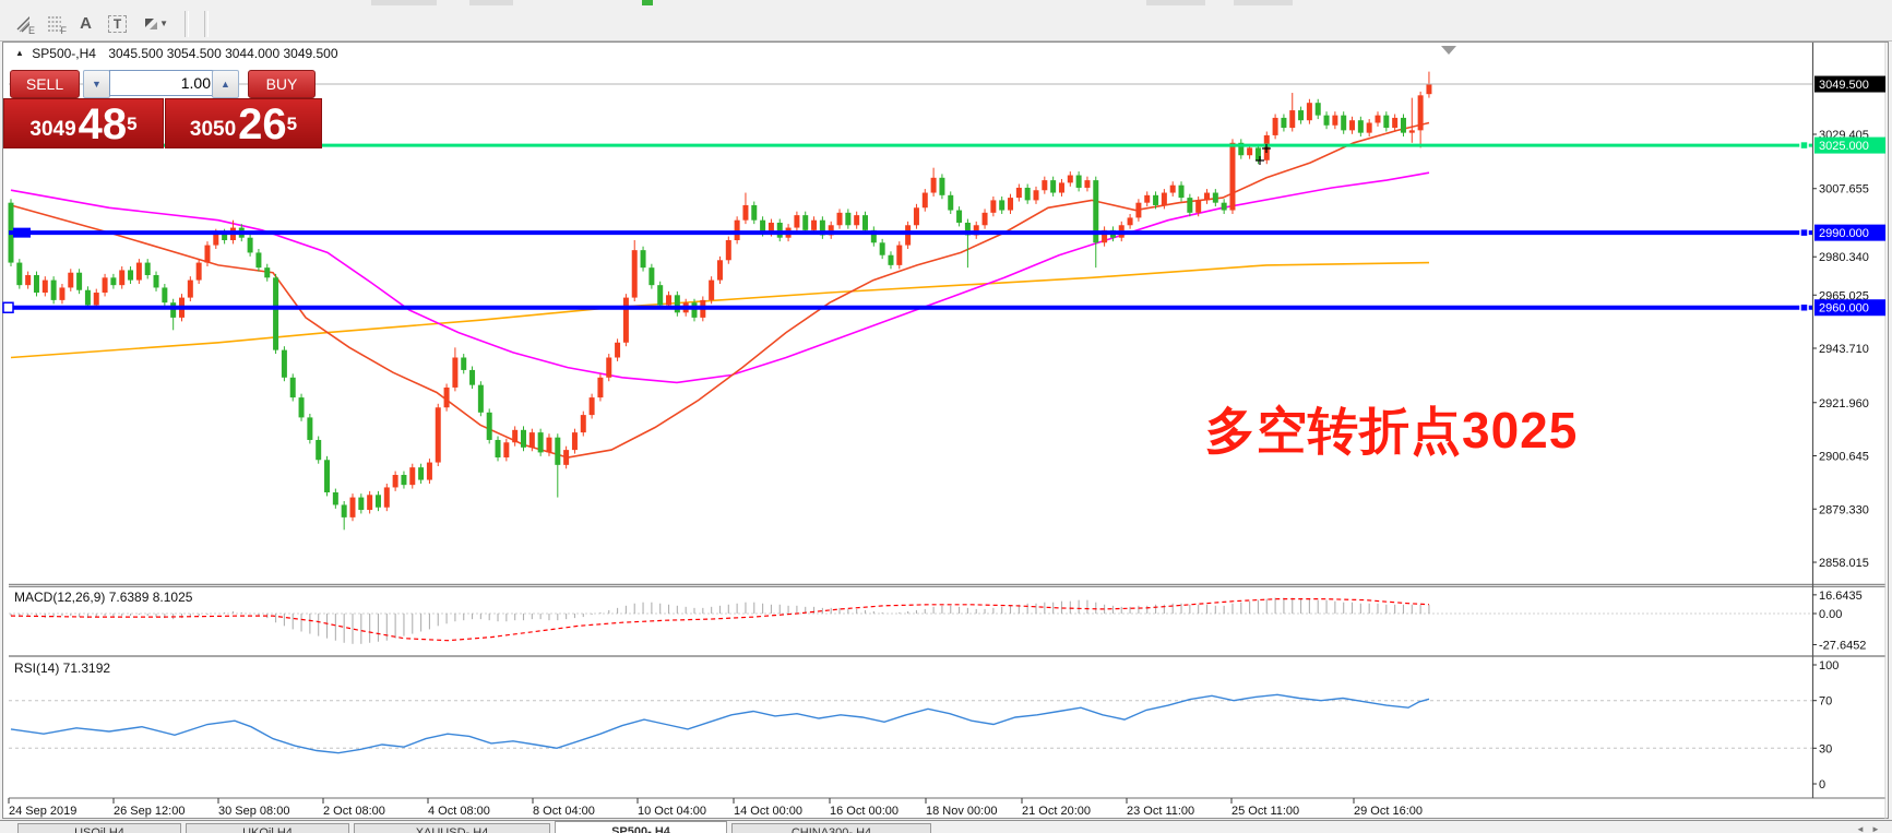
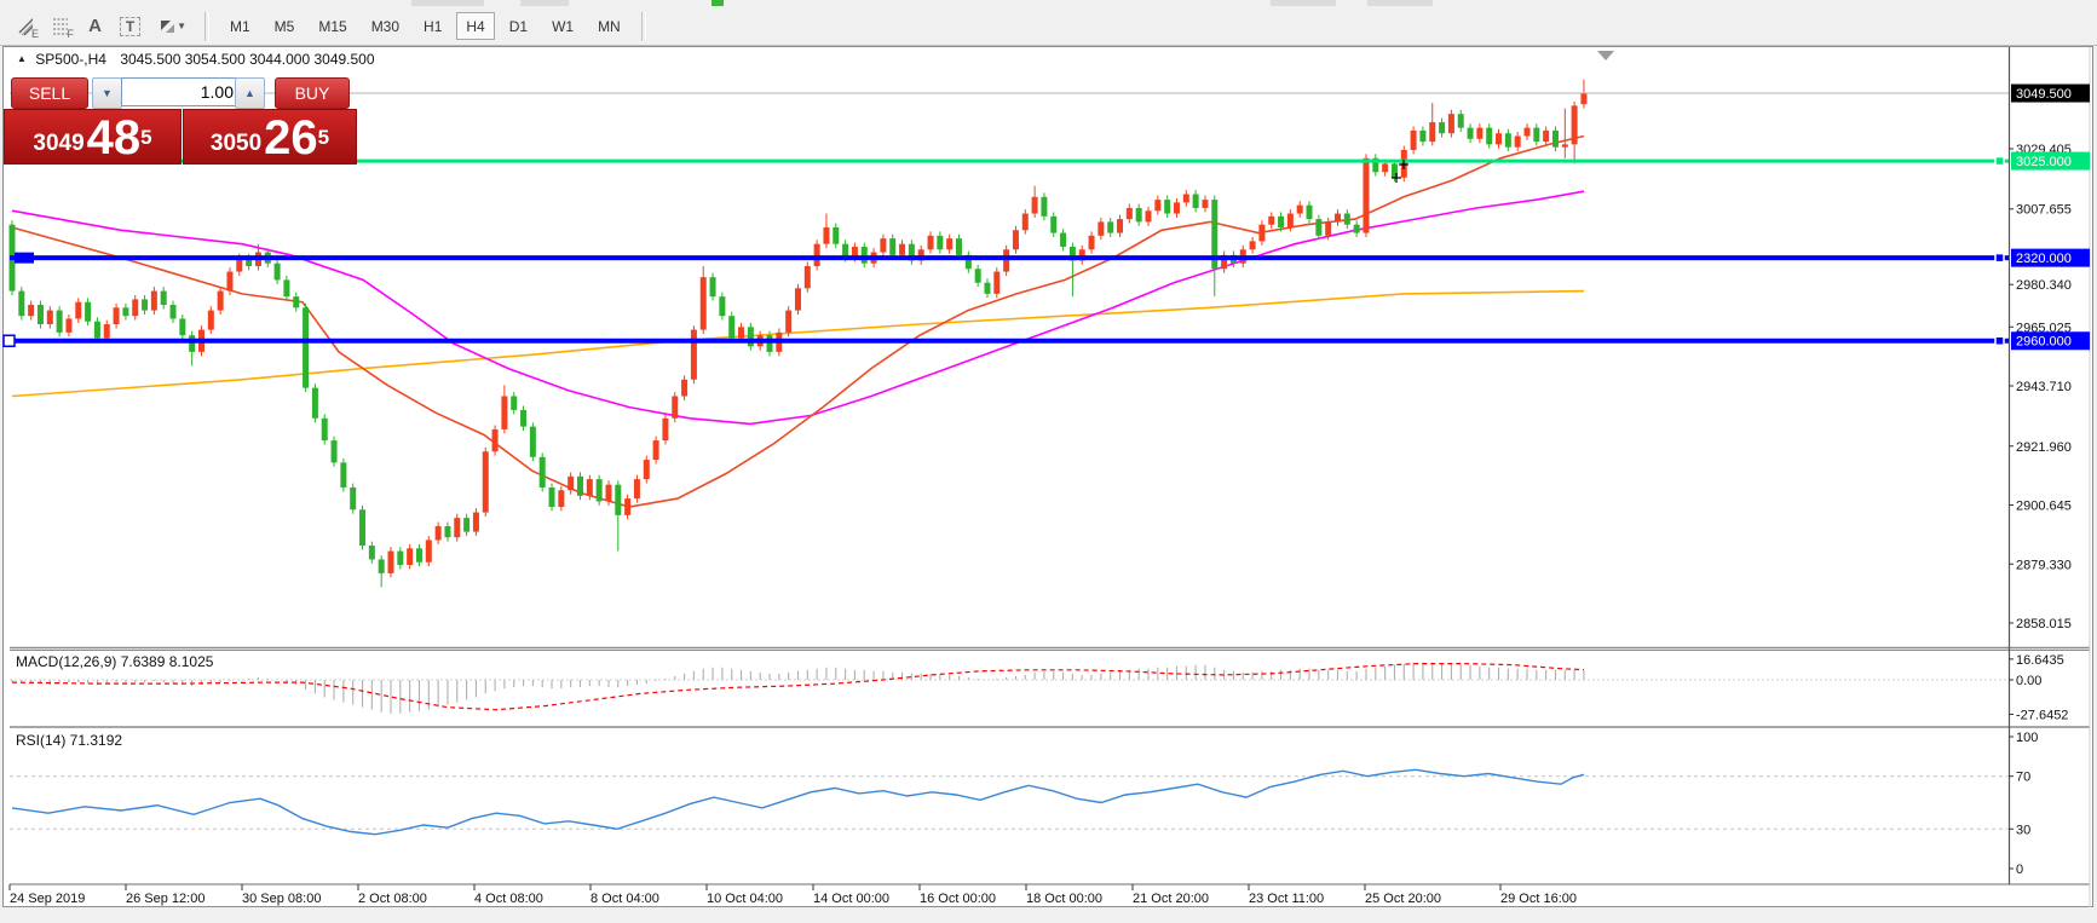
  E
  F
  A
  T
  ▼
+ M1
+ M5
+ M15
+ M30
+ H1
+ H4
+ D1
+ W1
+ MN
  3029.405
  3007.655
  2980.340
  2965.025
  2943.710
  2921.960
  2900.645
  2879.330
  2858.015
  3049.500
  3025.000
- 2990.000
+ 2320.000
  2960.000
  16.6435
  0.00
  -27.6452
  100
  70
  30
  0
  24 Sep 2019
  26 Sep 12:00
  30 Sep 08:00
  2 Oct 08:00
  4 Oct 08:00
  8 Oct 04:00
  10 Oct 04:00
  14 Oct 00:00
  16 Oct 00:00
- 18 Nov 00:00
+ 18 Oct 00:00
  21 Oct 20:00
  23 Oct 11:00
- 25 Oct 11:00
+ 25 Oct 20:00
  29 Oct 16:00
  ▲ SP500-,H4 3045.500 3054.500 3044.000 3049.500
  SELL
  ▼
  1.00
  ▲
  BUY
  3049
  48
  5
  3050
  26
  5
  MACD(12,26,9) 7.6389 8.1025
  RSI(14) 71.3192
- 多空转折点3025
- SP500-,H4
- ◄
- ►
